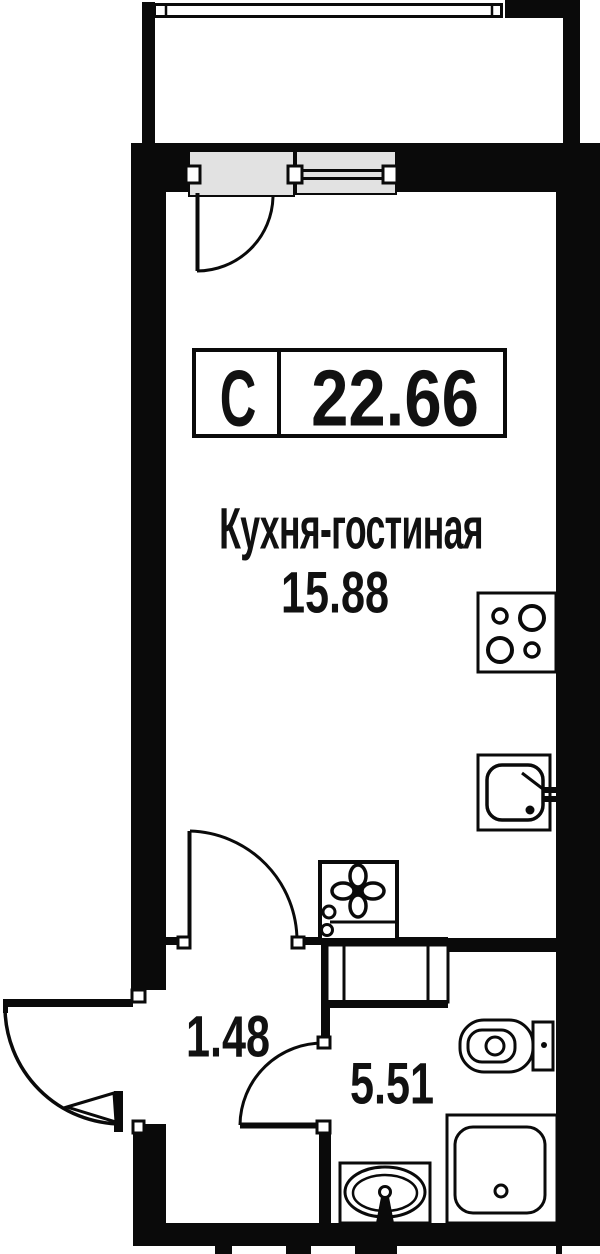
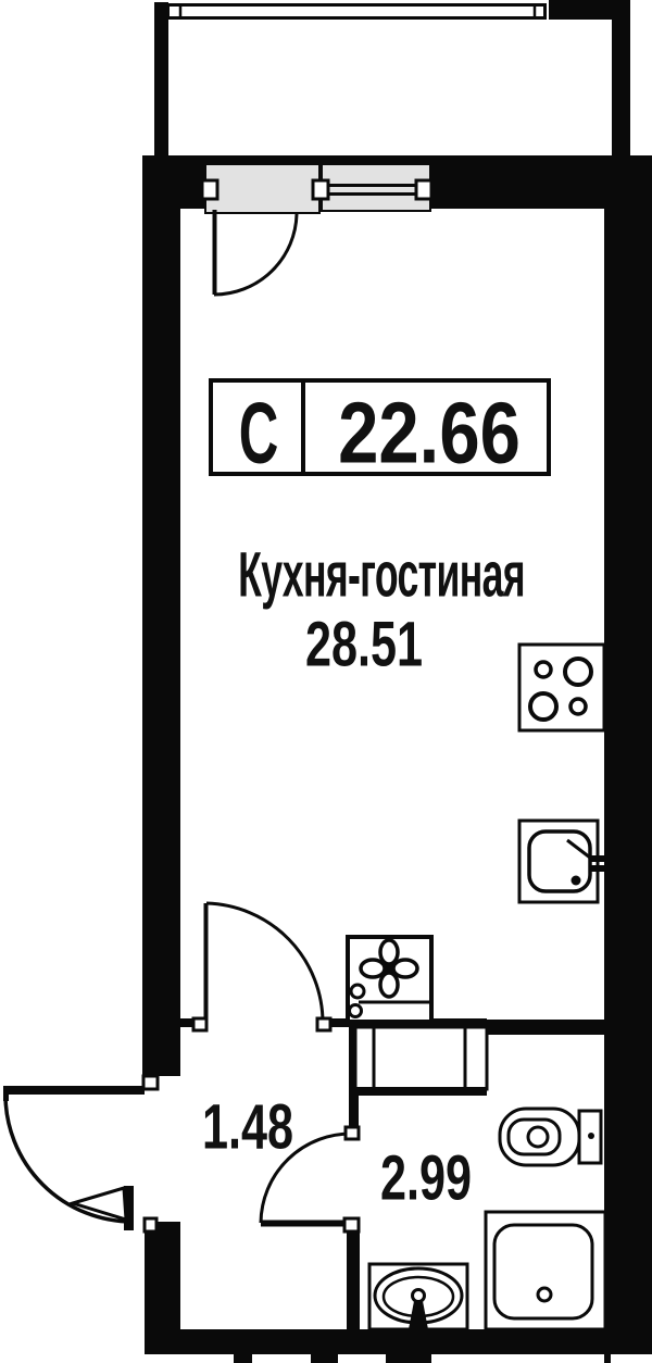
  С
  22.66
  Кухня-гостиная
- 15.88
+ 28.51
  1.48
- 5.51
+ 2.99
